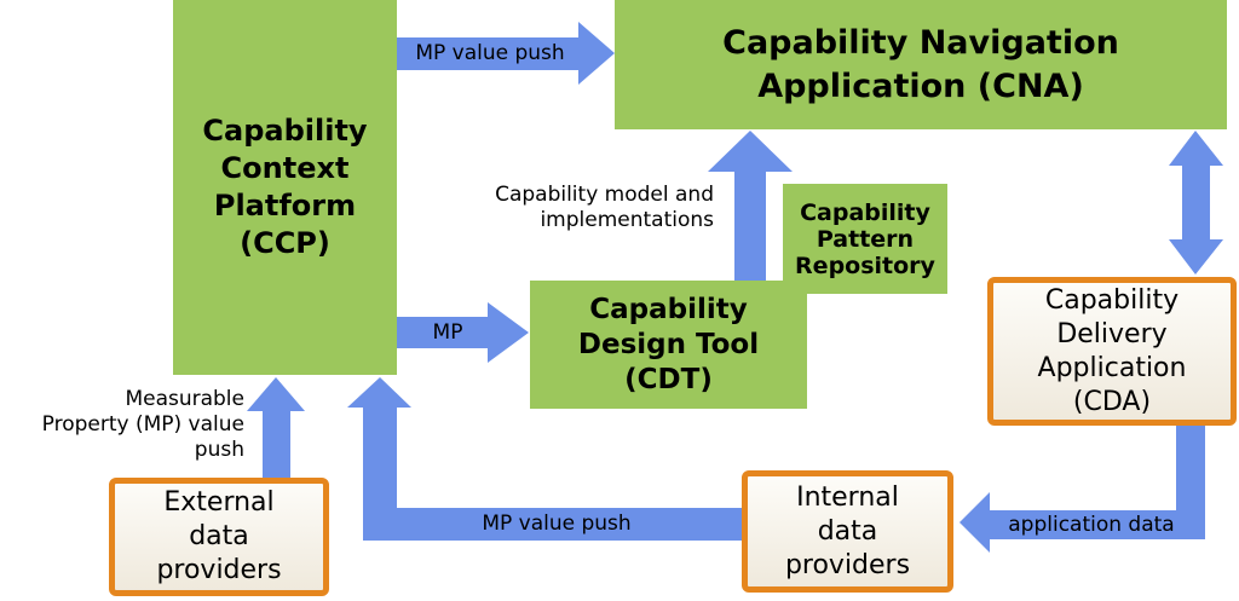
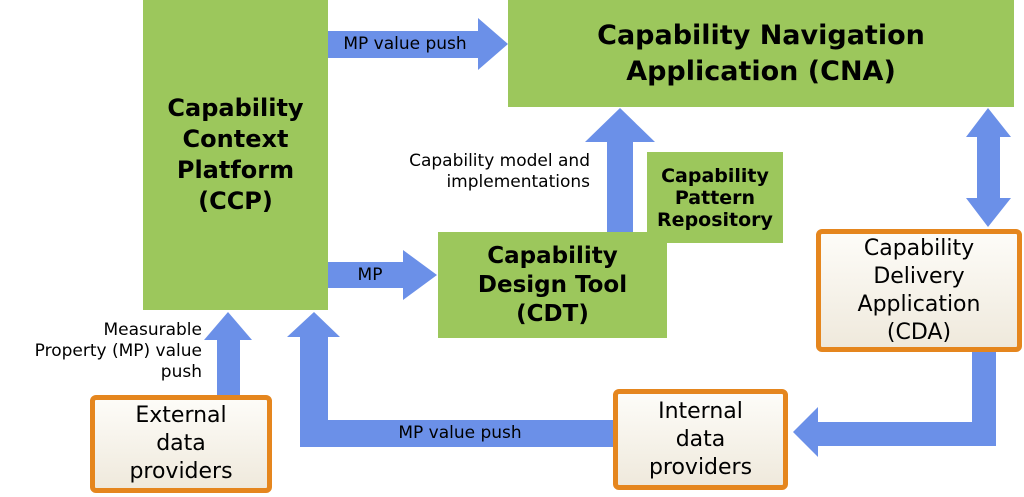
  Capability
  Context
  Platform
  (CCP)
  Capability Navigation
  Application (CNA)
  Capability
  Pattern
  Repository
  Capability
  Design Tool
  (CDT)
  Capability
  Delivery
  Application
  (CDA)
  External
  data
  providers
  Internal
  data
  providers
  MP value push
  MP
  Capability model and
  implementations
  Measurable
  Property (MP) value
  push
  MP value push
- application data
